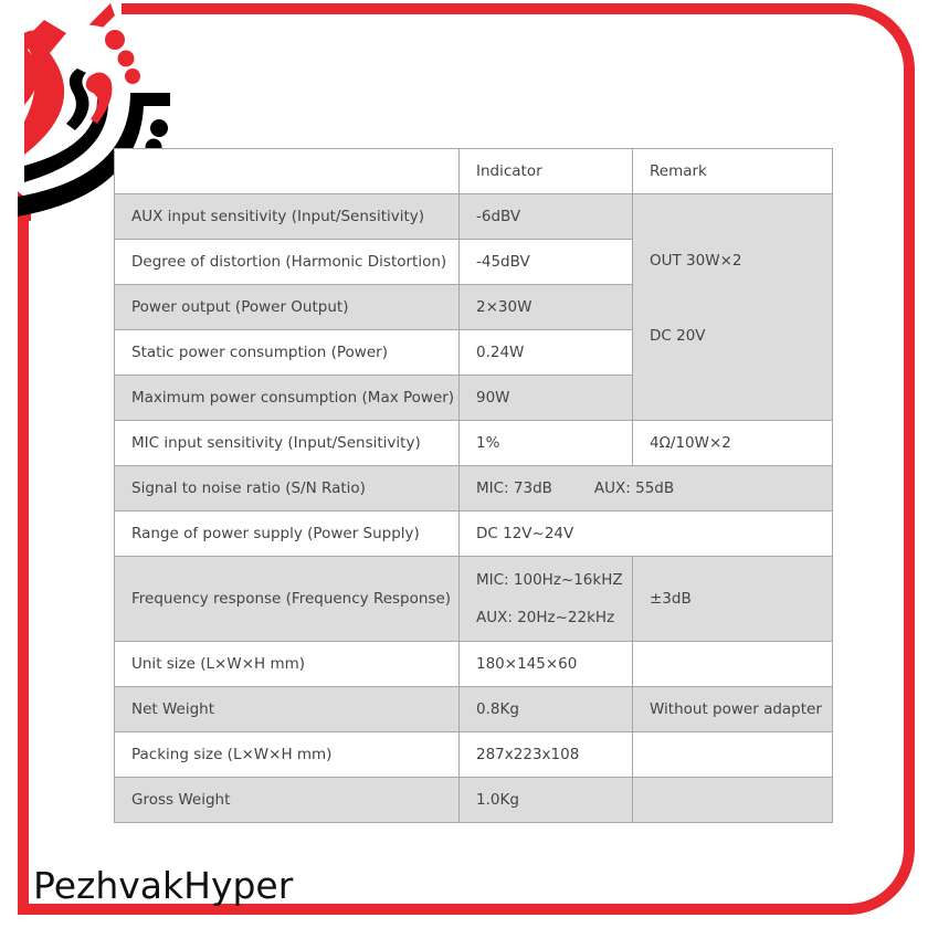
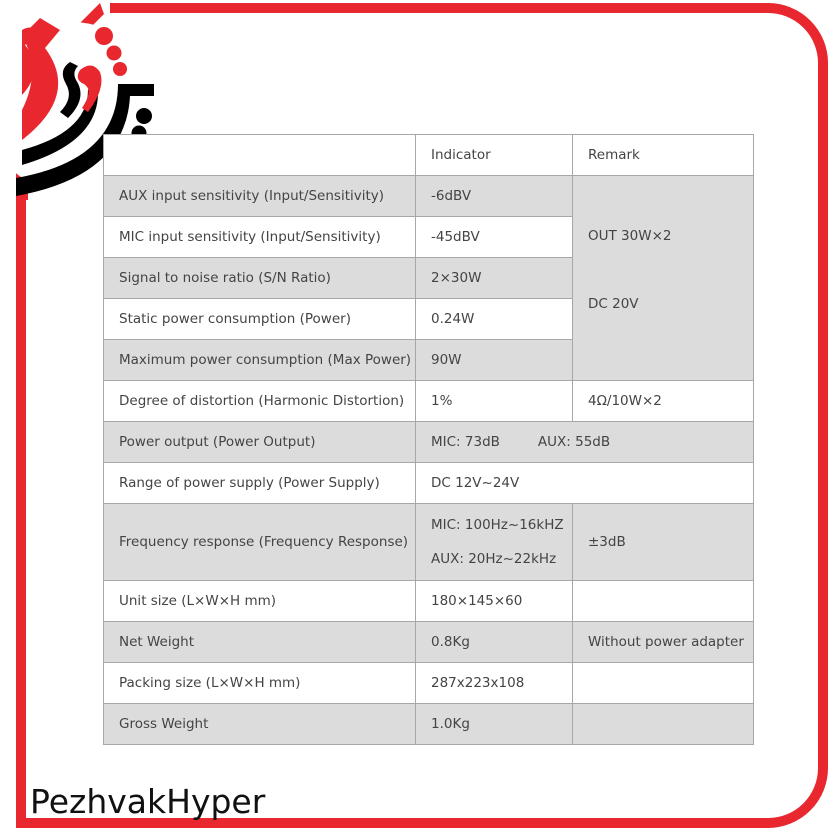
  	Indicator	Remark
  AUX input sensitivity (Input/Sensitivity)	-6dBV	OUT 30W×2 DC 20V
- Degree of distortion (Harmonic Distortion)	-45dBV
+ MIC input sensitivity (Input/Sensitivity)	-45dBV
- Power output (Power Output)	2×30W
+ Signal to noise ratio (S/N Ratio)	2×30W
  Static power consumption (Power)	0.24W
  Maximum power consumption (Max Power)	90W
- MIC input sensitivity (Input/Sensitivity)	1%	4Ω/10W×2
+ Degree of distortion (Harmonic Distortion)	1%	4Ω/10W×2
- Signal to noise ratio (S/N Ratio)	MIC: 73dB AUX: 55dB
+ Power output (Power Output)	MIC: 73dB AUX: 55dB
  Range of power supply (Power Supply)	DC 12V~24V
  Frequency response (Frequency Response)	MIC: 100Hz~16kHZ AUX: 20Hz~22kHz	±3dB
  Unit size (L×W×H mm)	180×145×60
  Net Weight	0.8Kg	Without power adapter
  Packing size (L×W×H mm)	287x223x108
  Gross Weight	1.0Kg
  PezhvakHyper
